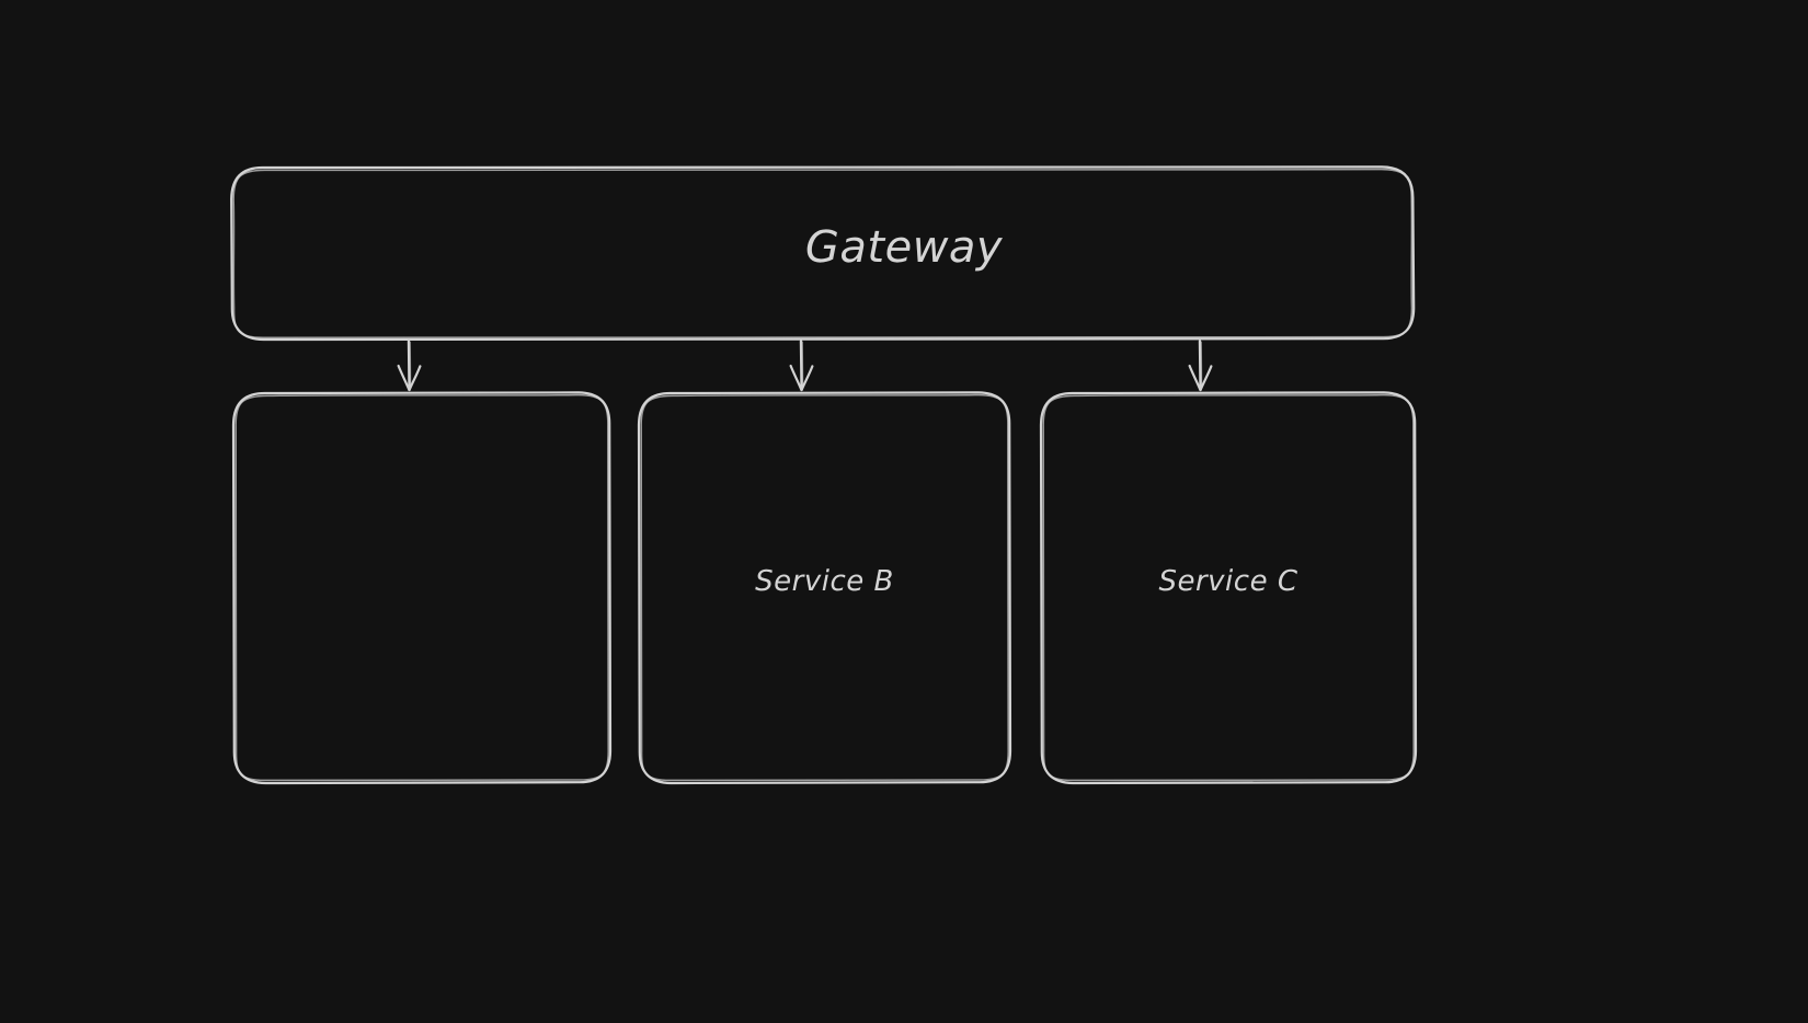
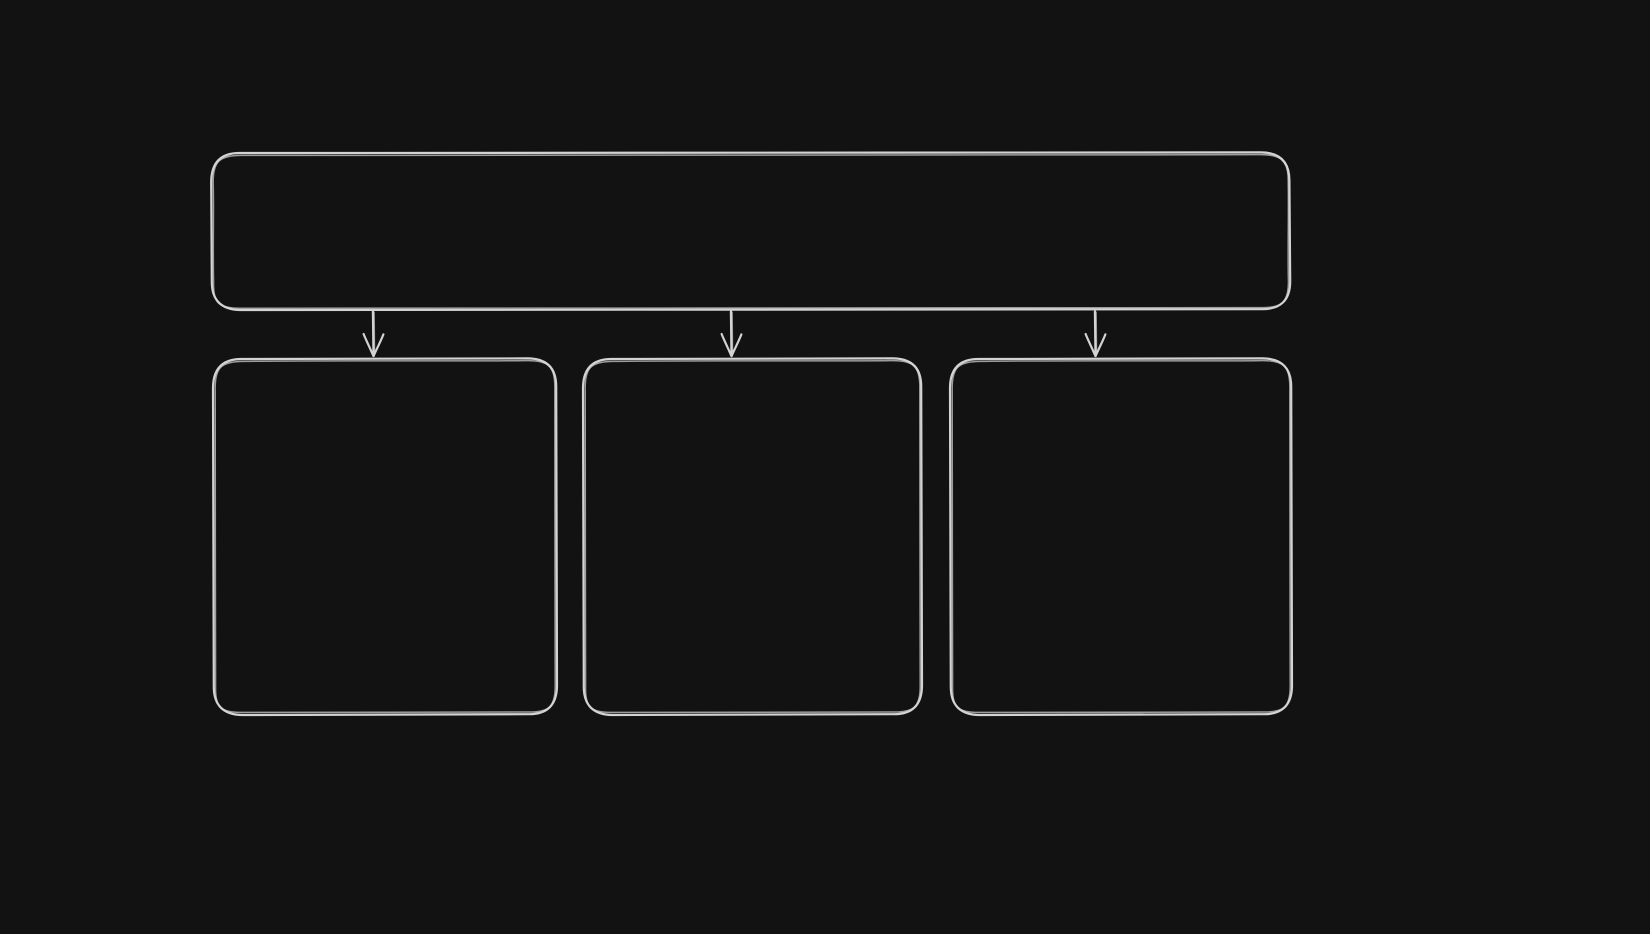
- Gateway
- Service B
- Service C
